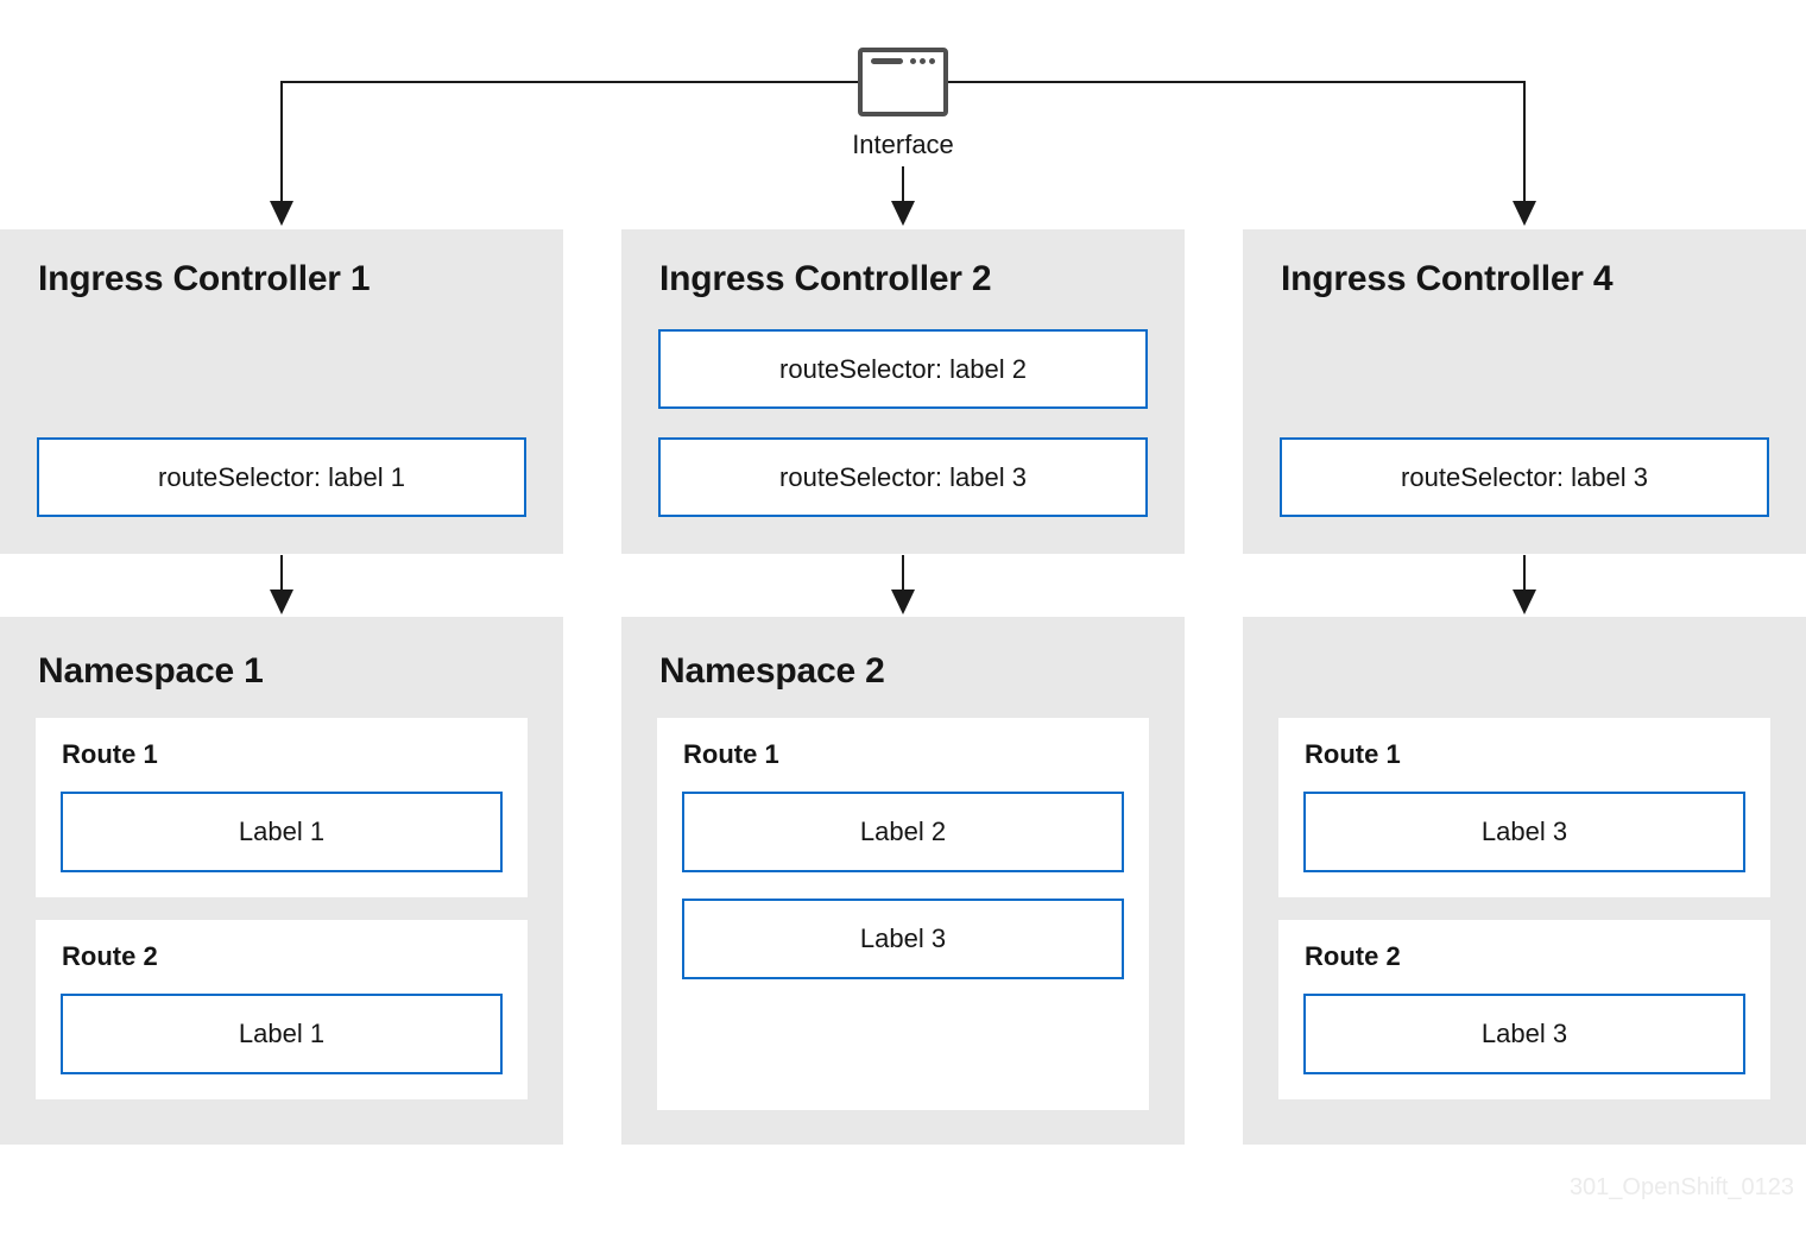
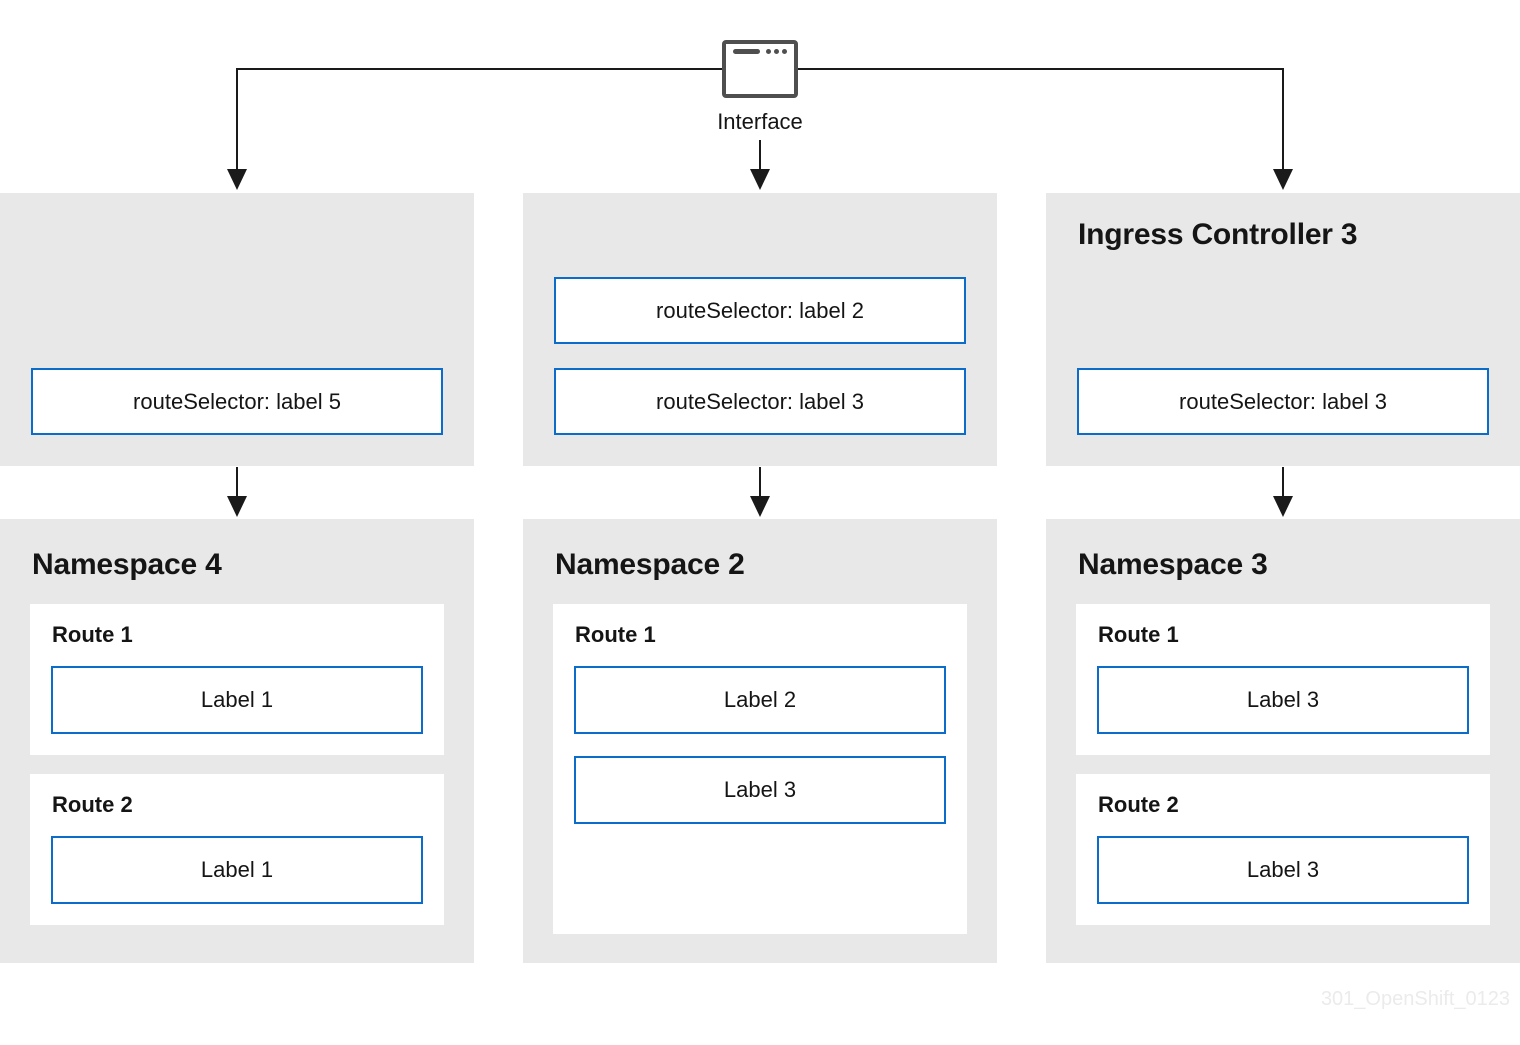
  Interface
- Ingress Controller 1
- routeSelector: label 1
+ routeSelector: label 5
- Ingress Controller 2
  routeSelector: label 2
  routeSelector: label 3
- Ingress Controller 4
+ Ingress Controller 3
  routeSelector: label 3
- Namespace 1
+ Namespace 4
  Route 1
  Label 1
  Route 2
  Label 1
  Namespace 2
  Route 1
  Label 2
  Label 3
+ Namespace 3
  Route 1
  Label 3
  Route 2
  Label 3
